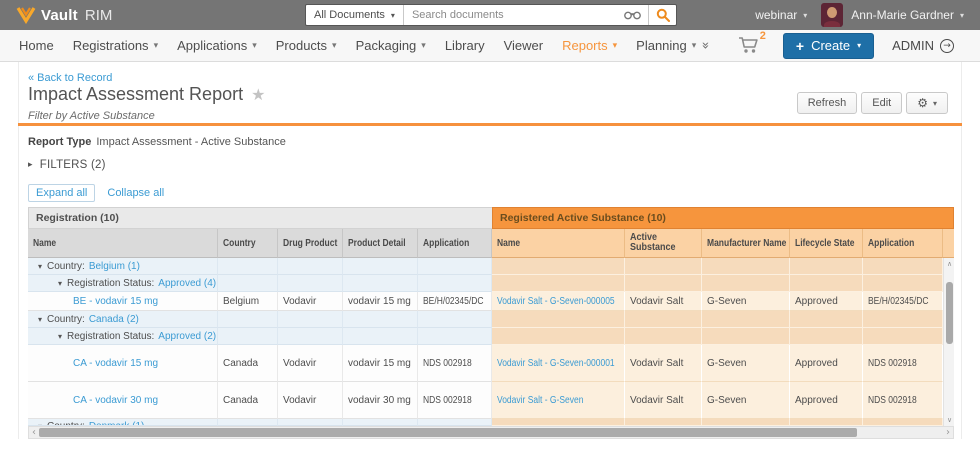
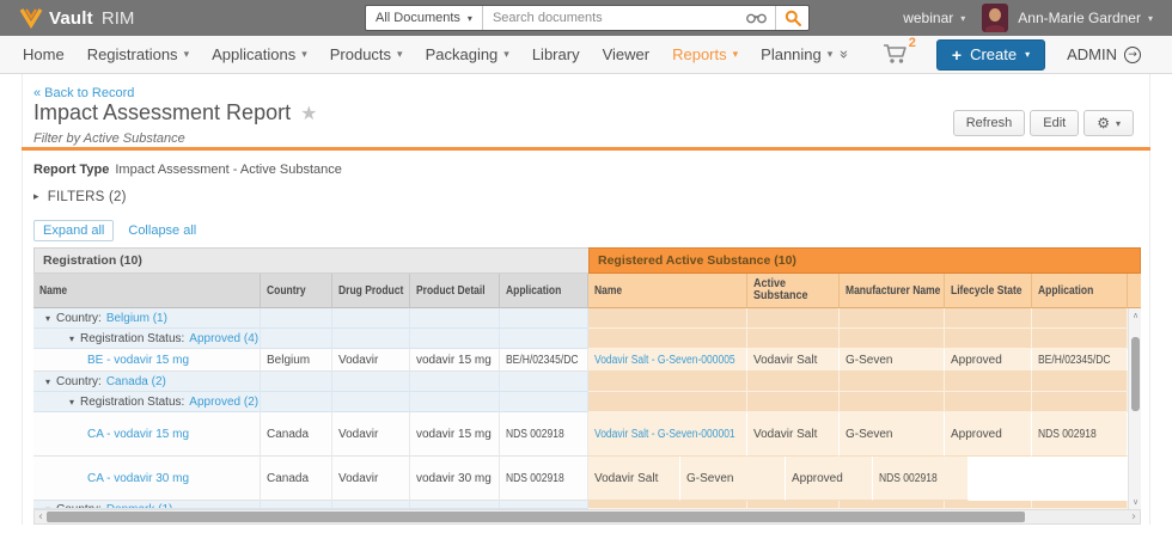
  Vault
  RIM
  All Documents
  ▾
  Search documents
  webinar
  ▾
  Ann-Marie Gardner
  ▾
  Home
  Registrations
  ▾
  Applications
  ▾
  Products
  ▾
  Packaging
  ▾
  Library
  Viewer
  Reports
  ▾
  Planning
  ▾
  2
  +
  Create
  ▾
  ADMIN
  →
  « Back to Record
  Impact Assessment Report
  ★
  Filter by Active Substance
  Refresh
  Edit
  ⚙
  ▾
  Report Type Impact Assessment - Active Substance
  ▸
  FILTERS (2)
  Expand all
  Collapse all
  Registration (10)
  Registered Active Substance (10)
  Name
  Country
  Drug Product
  Product Detail
  Application
  Name
  Active Substance
  Manufacturer Name
  Lifecycle State
  Application
  ▾
  Country:
  Belgium (1)
  ▾
  Registration Status:
  Approved (4)
  BE - vodavir 15 mg
  Belgium
  Vodavir
  vodavir 15 mg
  BE/H/02345/DC
  Vodavir Salt - G-Seven-000005
  Vodavir Salt
  G-Seven
  Approved
  BE/H/02345/DC
  ▾
  Country:
  Canada (2)
  ▾
  Registration Status:
  Approved (2)
  CA - vodavir 15 mg
  Canada
  Vodavir
  vodavir 15 mg
  NDS 002918
  Vodavir Salt - G-Seven-000001
  Vodavir Salt
  G-Seven
  Approved
  NDS 002918
  CA - vodavir 30 mg
  Canada
  Vodavir
  vodavir 30 mg
  NDS 002918
- Vodavir Salt - G-Seven
  Vodavir Salt
  G-Seven
  Approved
  NDS 002918
  ∧
  ∨
  ‹
  ›
